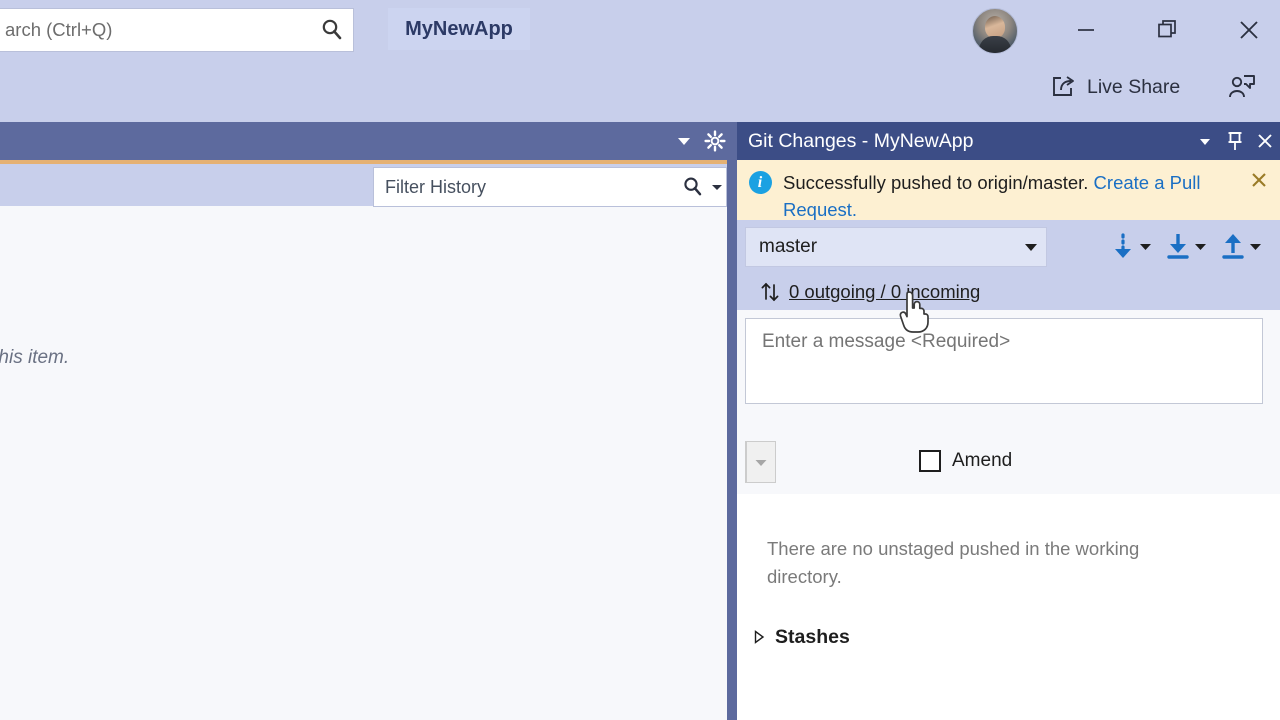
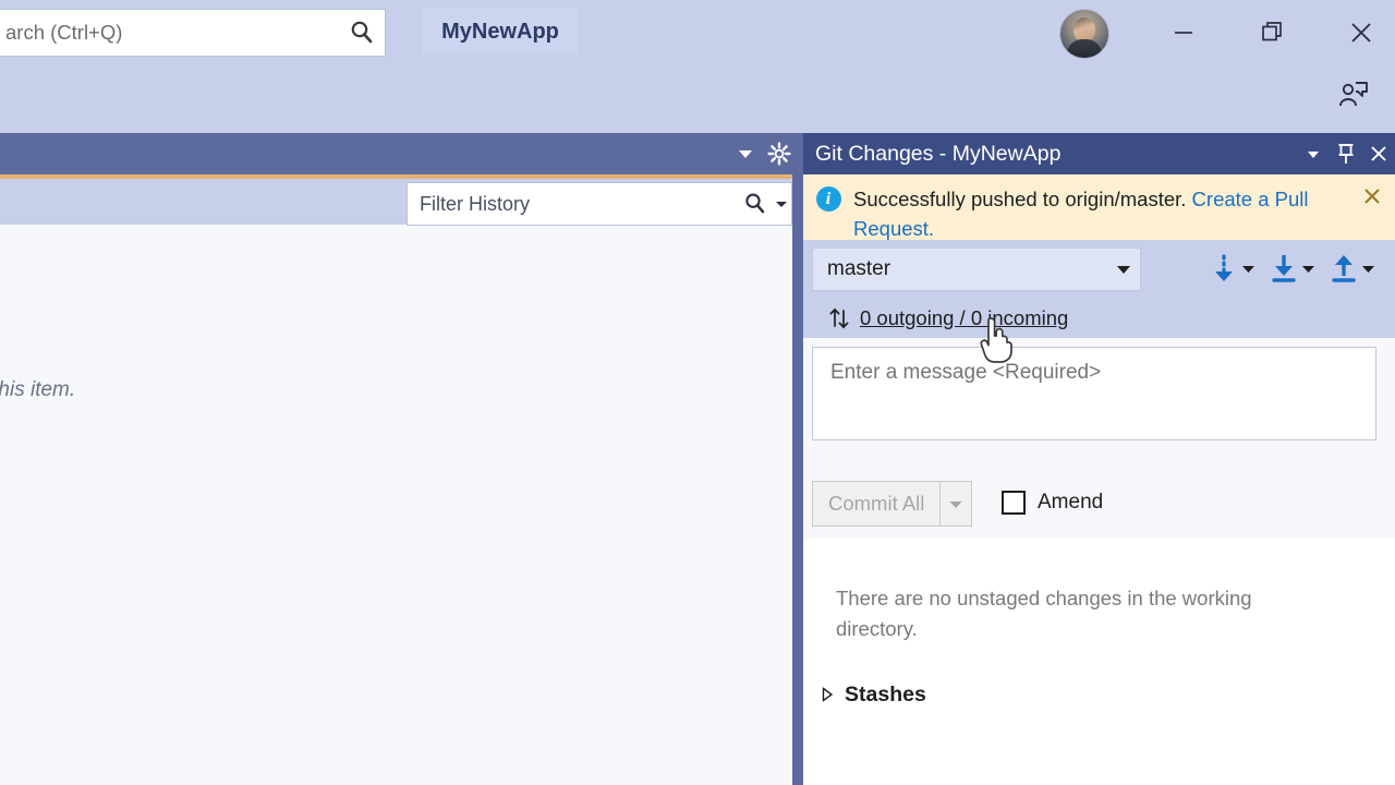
  arch (Ctrl+Q)
  MyNewApp
- Live Share
  Filter History
  Git Changes - MyNewApp
  i
  Successfully pushed to origin/master. Create a Pull Request.
  master
  0 outgoing / 0ncoming
  Enter a message <Required>
+ Commit All
  Amend
- There are no unstaged pushed in the working directory.
+ There are no unstaged changes in the working directory.
  Stashes
